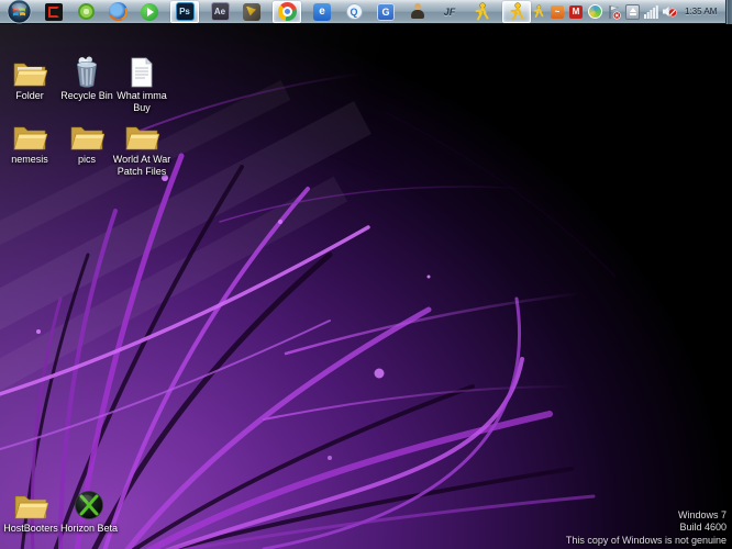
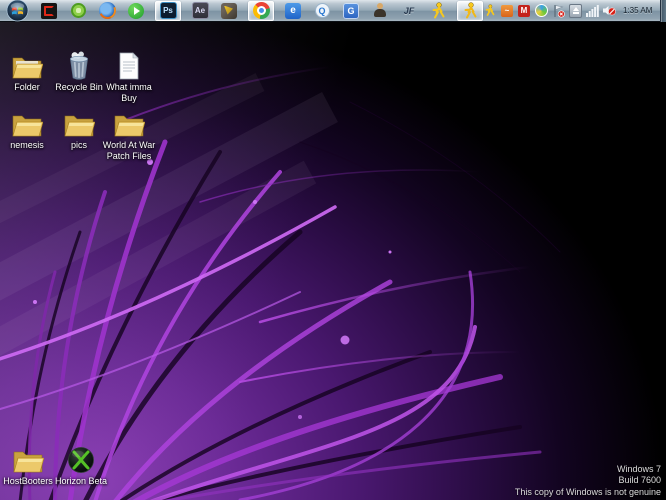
  Ps
  Ae
  e
  Q
  G
  JF
  ~
  M
  1:35 AM
  Folder
  Recycle Bin
  What imma Buy
  nemesis
  pics
  World At War Patch Files
  HostBooters
  Horizon Beta
  Windows 7
- Build 4600
+ Build 7600
  This copy of Windows is not genuine
